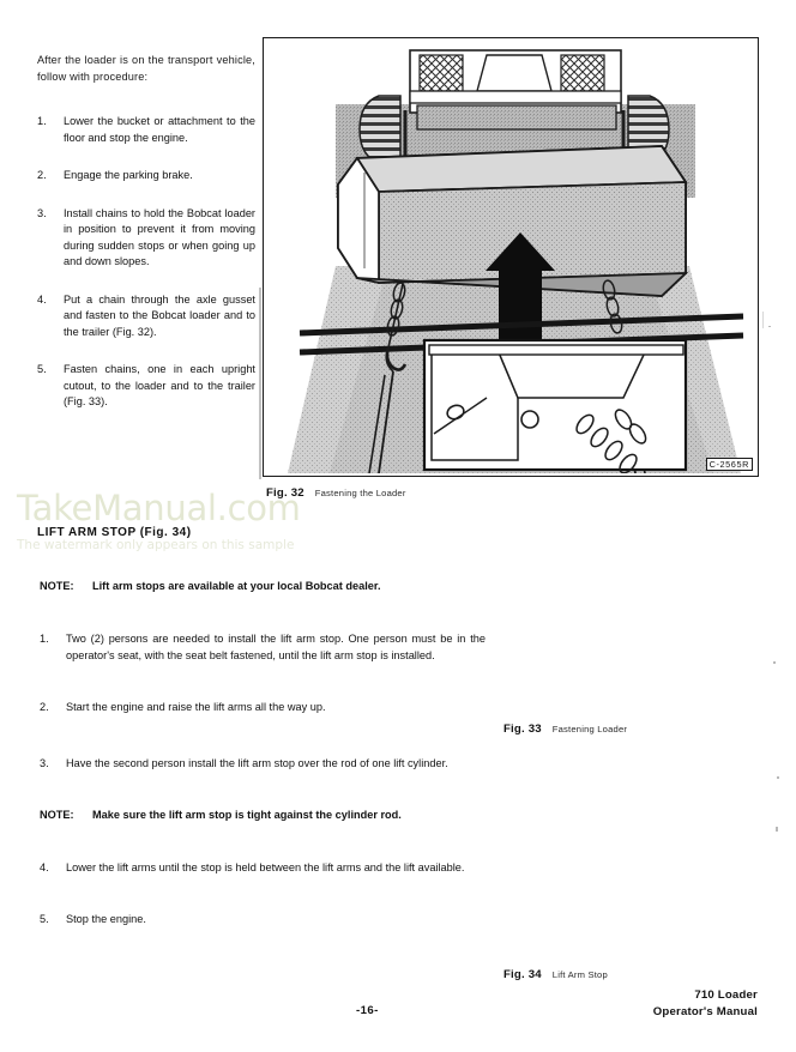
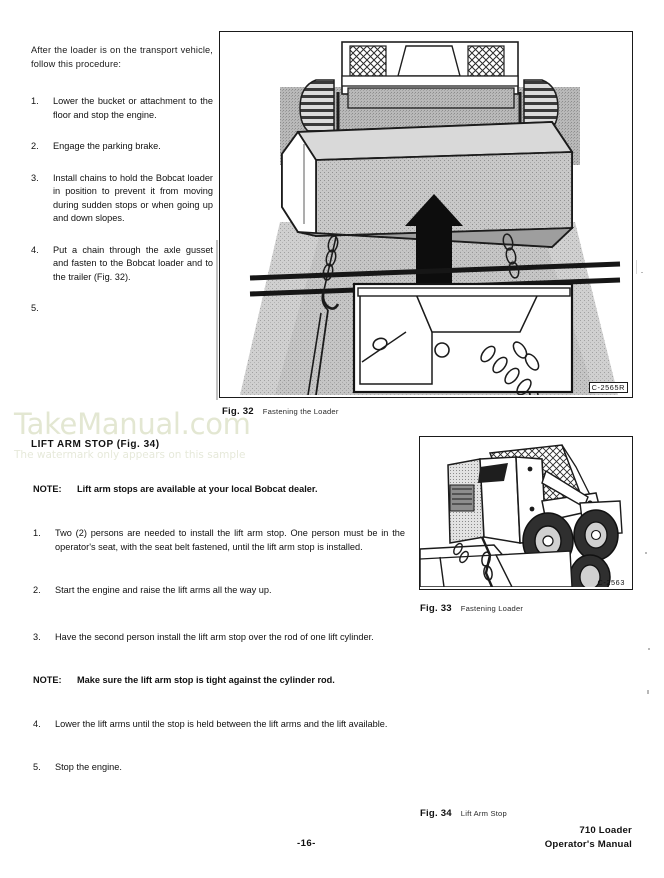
- After the loader is on the transport vehicle, follow with procedure:
+ After the loader is on the transport vehicle, follow this procedure:
  1.
  Lower the bucket or attachment to the floor and stop the engine.
  2.
  Engage the parking brake.
  3.
  Install chains to hold the Bobcat loader in position to prevent it from moving during sudden stops or when going up and down slopes.
  4.
  Put a chain through the axle gusset and fasten to the Bobcat loader and to the trailer (Fig. 32).
  5.
- Fasten chains, one in each upright cutout, to the loader and to the trailer (Fig. 33).
  TakeManual.com
  The watermark only appears on this sample
  LIFT ARM STOP (Fig. 34)
  NOTE:
  Lift arm stops are available at your local Bobcat dealer.
  1.
  Two (2) persons are needed to install the lift arm stop. One person must be in the operator's seat, with the seat belt fastened, until the lift arm stop is installed.
  2.
  Start the engine and raise the lift arms all the way up.
  3.
  Have the second person install the lift arm stop over the rod of one lift cylinder.
  NOTE:
  Make sure the lift arm stop is tight against the cylinder rod.
  4.
  Lower the lift arms until the stop is held between the lift arms and the lift available.
  5.
  Stop the engine.
  C-2565R
  Fig. 32 Fastening the Loader
+ C-2563
  Fig. 33 Fastening Loader
  Fig. 34 Lift Arm Stop
  -16-
  710 Loader
  Operator's Manual
